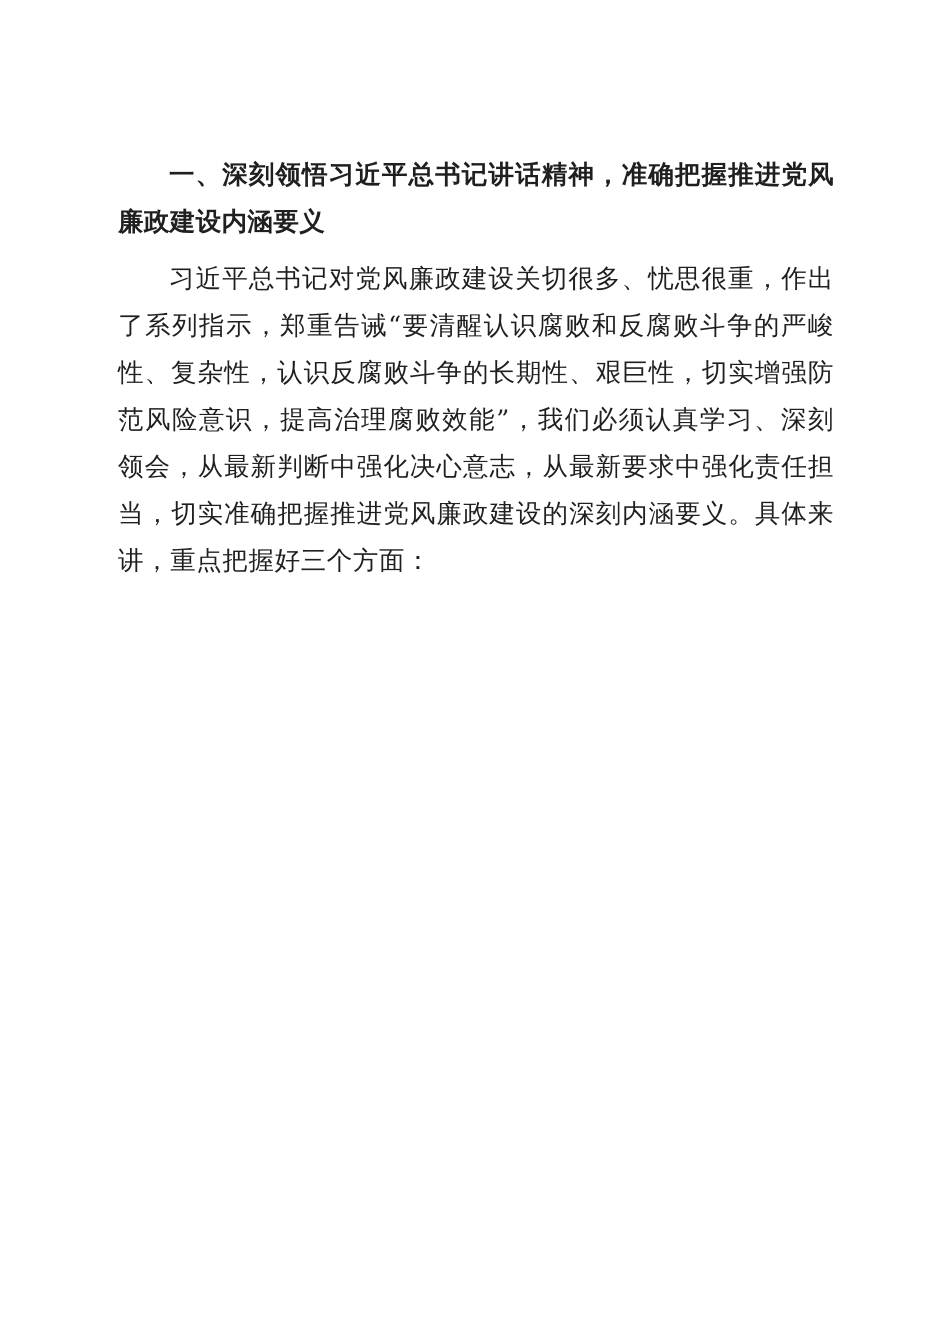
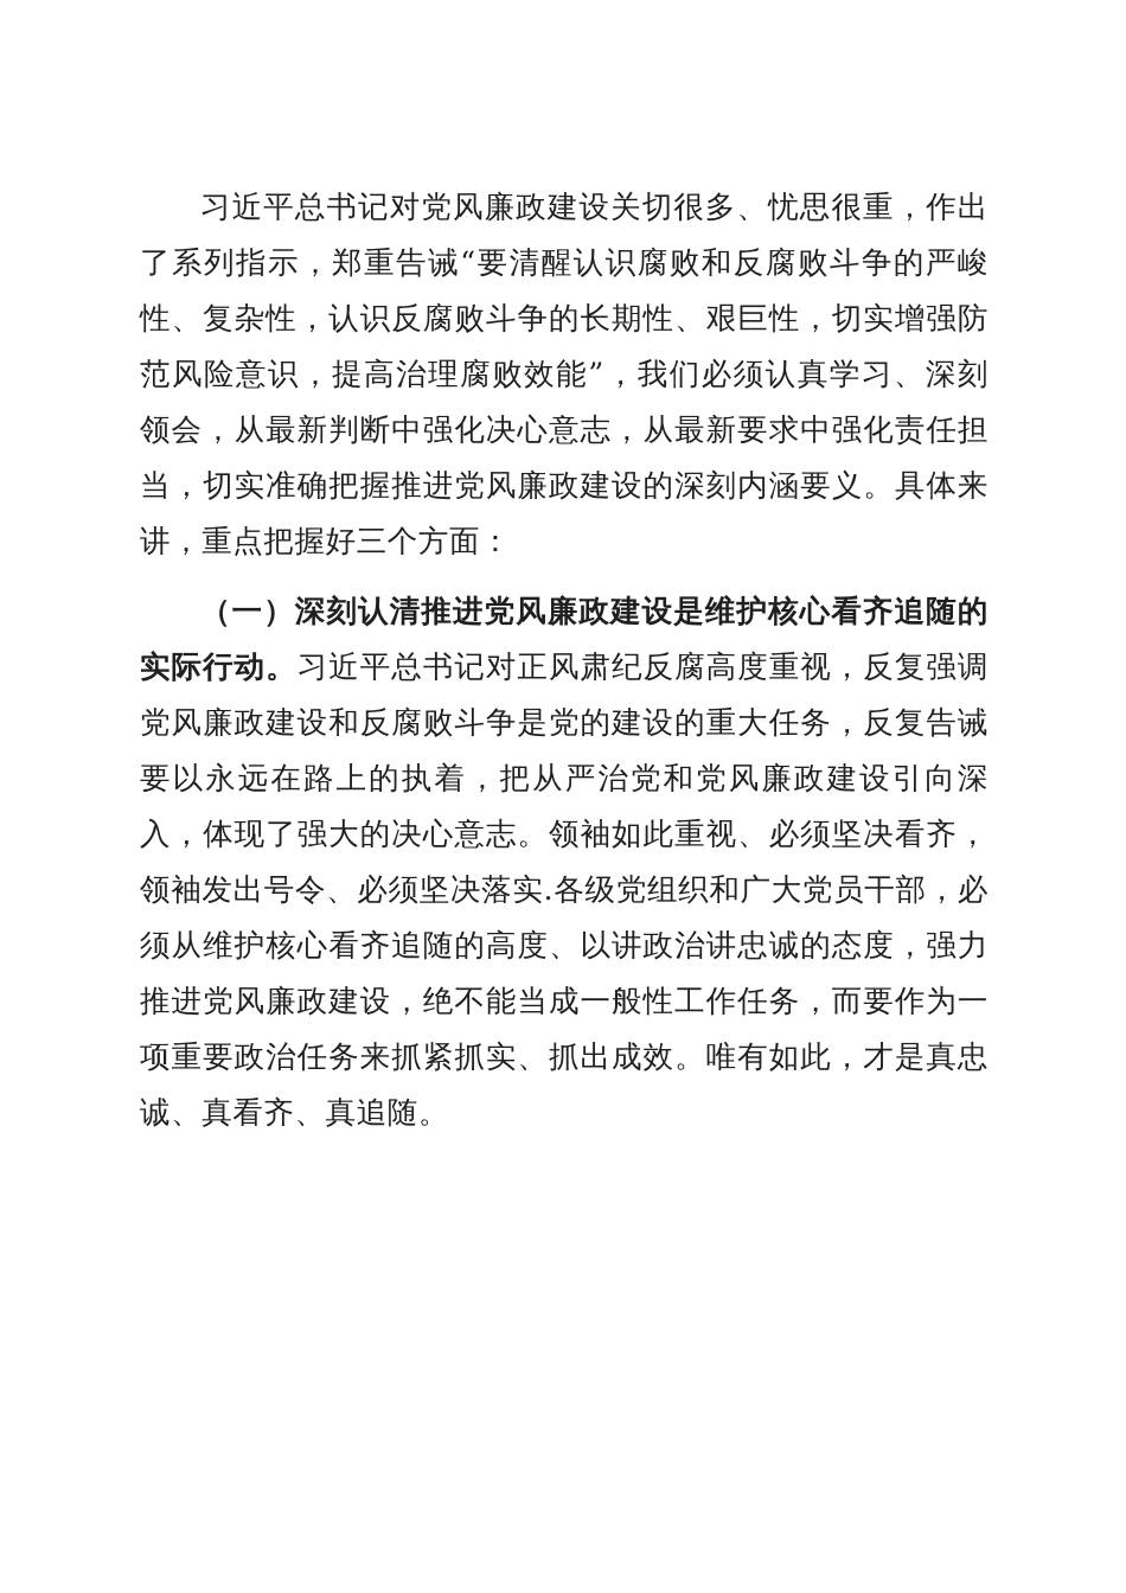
- 一、深刻领悟习近平总书记讲话精神，准确把握推进党风廉政建设内涵要义
  习近平总书记对党风廉政建设关切很多、忧思很重，作出了系列指示，郑重告诫“要清醒认识腐败和反腐败斗争的严峻性、复杂性，认识反腐败斗争的长期性、艰巨性，切实增强防范风险意识，提高治理腐败效能”，我们必须认真学习、深刻领会，从最新判断中强化决心意志，从最新要求中强化责任担当，切实准确把握推进党风廉政建设的深刻内涵要义。具体来讲，重点把握好三个方面：
+ （一）深刻认清推进党风廉政建设是维护核心看齐追随的实际行动。习近平总书记对正风肃纪反腐高度重视，反复强调党风廉政建设和反腐败斗争是党的建设的重大任务，反复告诫要以永远在路上的执着，把从严治党和党风廉政建设引向深入，体现了强大的决心意志。领袖如此重视、必须坚决看齐，领袖发出号令、必须坚决落实.各级党组织和广大党员干部，必须从维护核心看齐追随的高度、以讲政治讲忠诚的态度，强力推进党风廉政建设，绝不能当成一般性工作任务，而要作为一项重要政治任务来抓紧抓实、抓出成效。唯有如此，才是真忠诚、真看齐、真追随。
